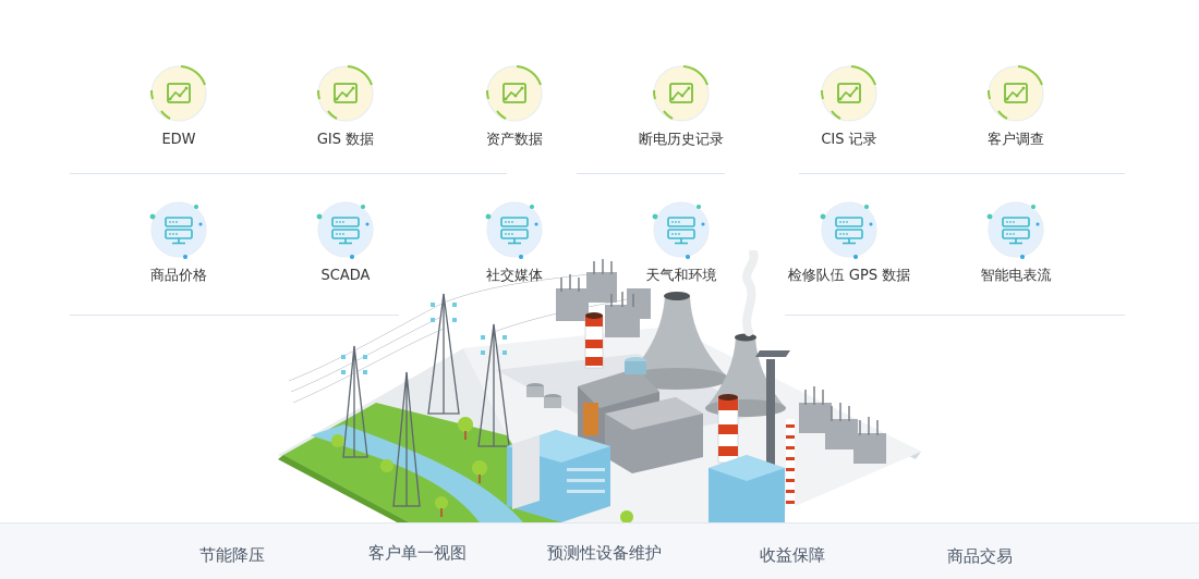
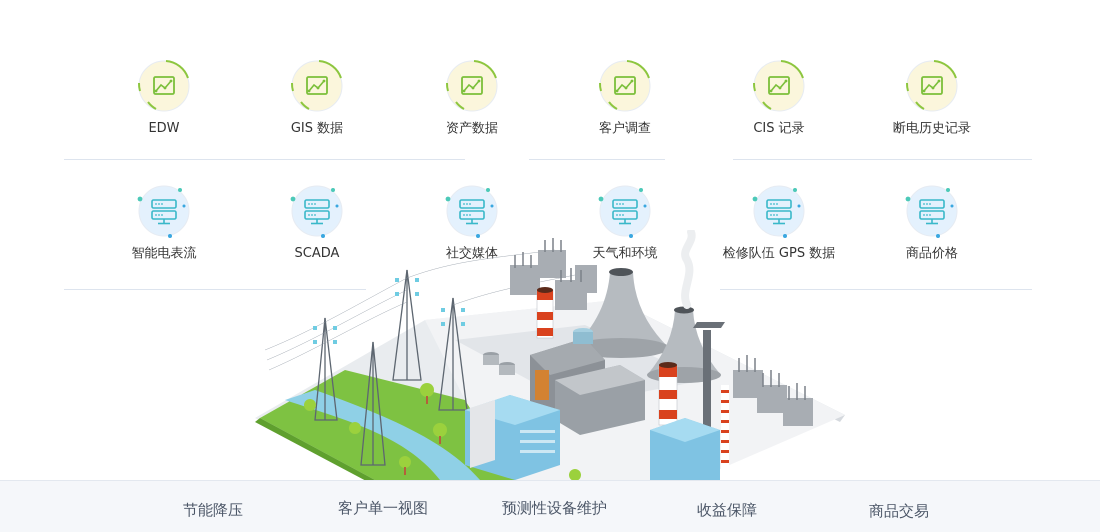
  EDW
  GIS 数据
  资产数据
- 断电历史记录
+ 客户调查
  CIS 记录
- 客户调查
+ 断电历史记录
- 商品价格
+ 智能电表流
  SCADA
  社交媒体
  天气和环境
  检修队伍 GPS 数据
- 智能电表流
+ 商品价格
  节能降压
  客户单一视图
  预测性设备维护
  收益保障
  商品交易
